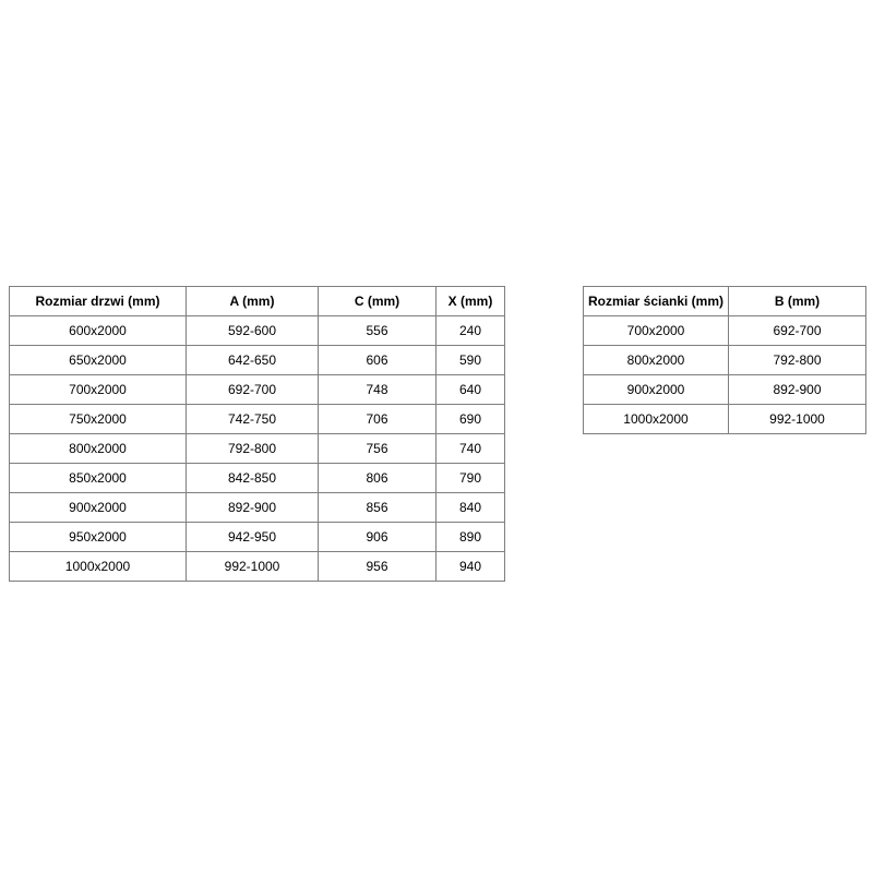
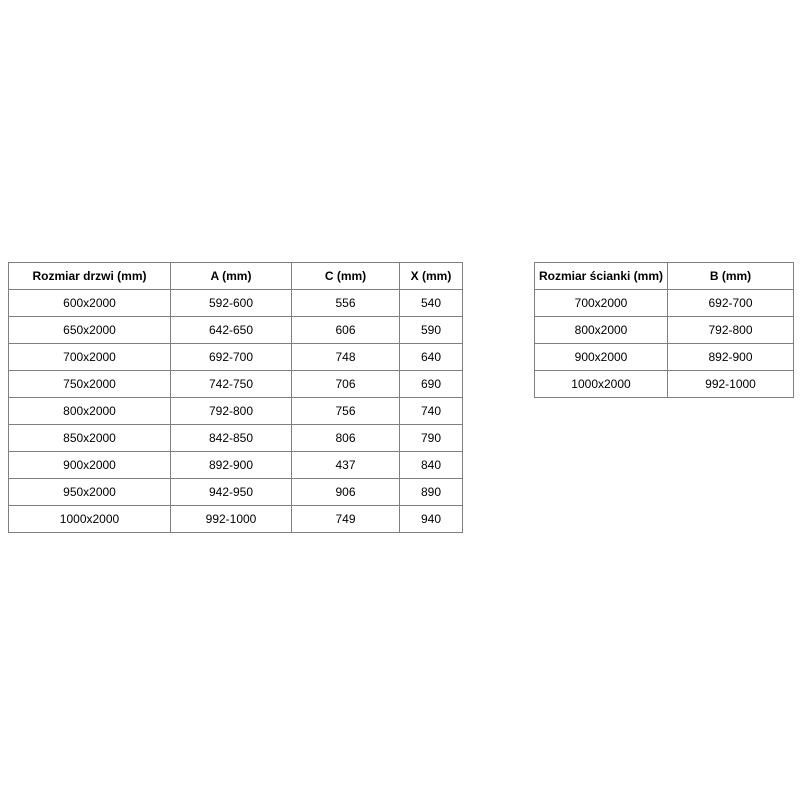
  Rozmiar drzwi (mm)	A (mm)	C (mm)	X (mm)
- 600x2000	592-600	556	240
+ 600x2000	592-600	556	540
  650x2000	642-650	606	590
  700x2000	692-700	748	640
  750x2000	742-750	706	690
  800x2000	792-800	756	740
  850x2000	842-850	806	790
- 900x2000	892-900	856	840
+ 900x2000	892-900	437	840
  950x2000	942-950	906	890
- 1000x2000	992-1000	956	940
+ 1000x2000	992-1000	749	940
  Rozmiar ścianki (mm)	B (mm)
  700x2000	692-700
  800x2000	792-800
  900x2000	892-900
  1000x2000	992-1000
